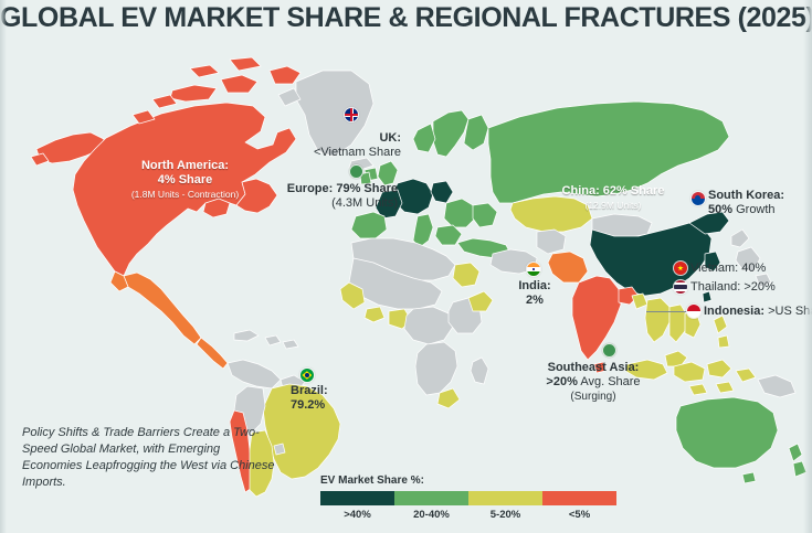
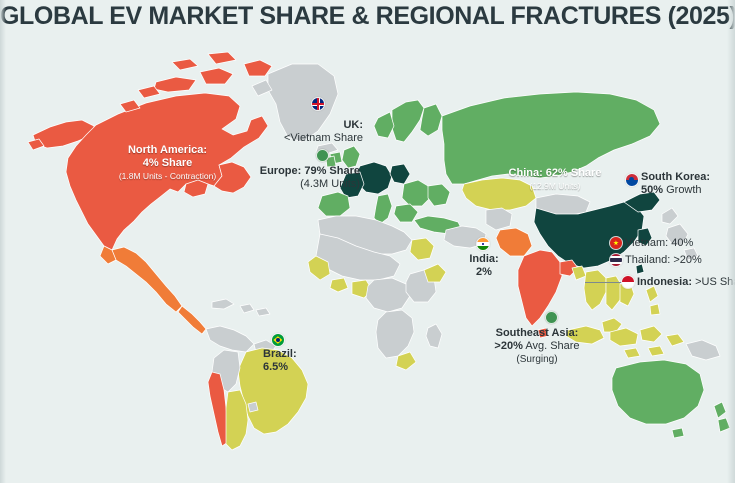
  GLOBAL EV MARKET SHARE & REGIONAL FRACTURES (2025
  North America:
  4% Share
  (1.8M Units - Contraction)
  UK:
  <Vietnam Share
  Europe: 79% Share
  (4.3M Units)
  China: 62% Share
  (12.9M Units)
  South Korea:
  50% Growth
  Vietnam: 40%
  Thailand: >20%
  Indonesia: >US S
  India:
  2%
  Brazil:
- 79.2%
+ 6.5%
  Southeast Asia:
  >20% Avg. Share
  (Surging)
- Policy Shifts & Trade Barriers Create a Two-Speed Global Market, with Emerging Economies Leapfrogging the West via Chinese Imports.
- EV Market Share %:
- >40%
- 20-40%
- 5-20%
- <5%
